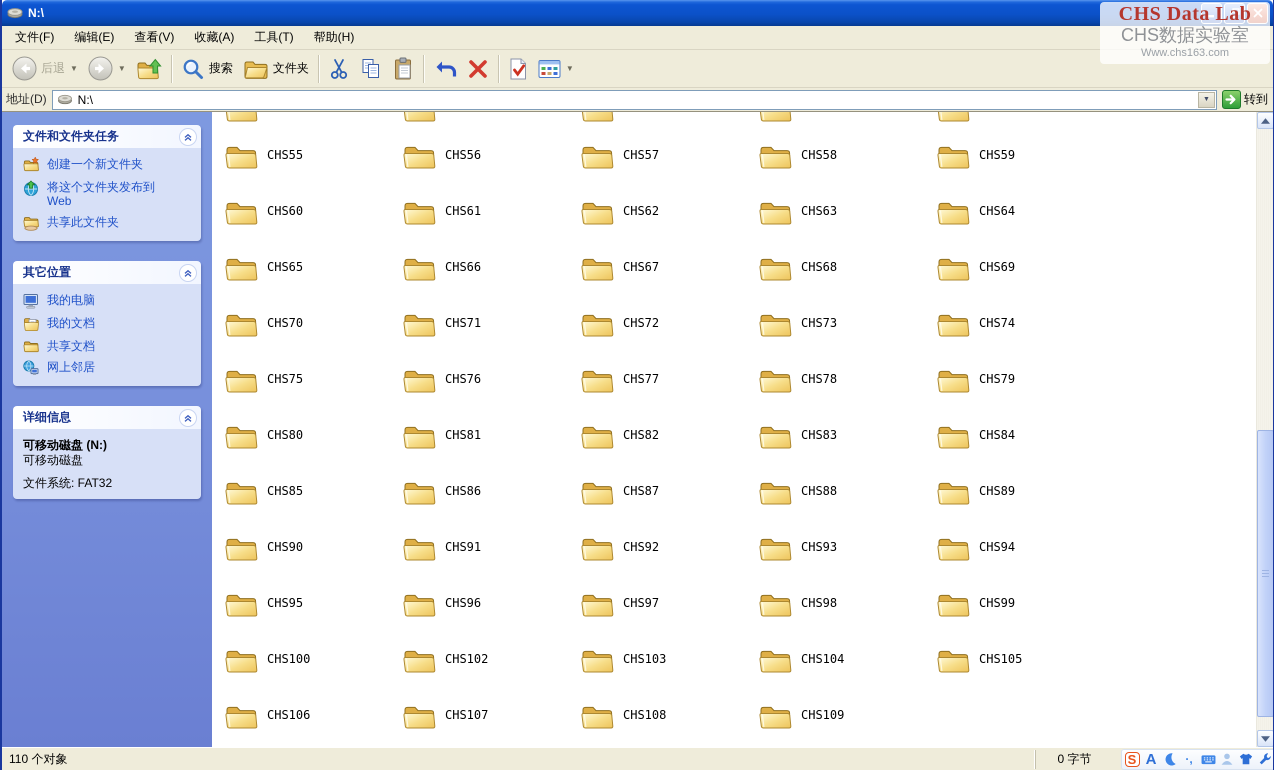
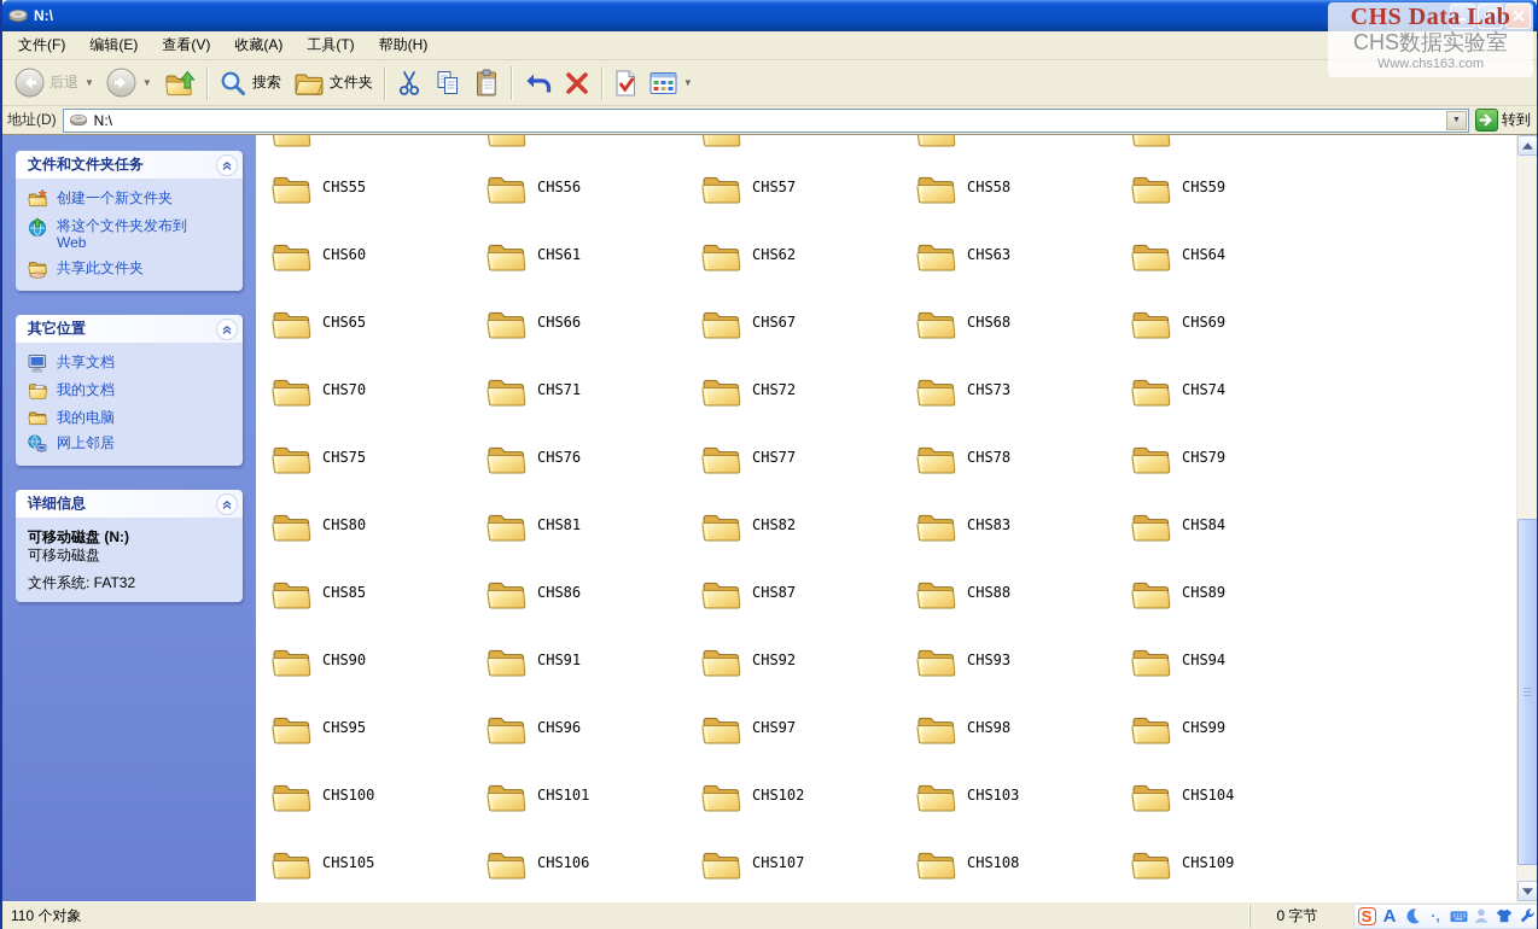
  N:\
  CHS Data Lab
  CHS数据实验室
  Www.chs163.com
  文件(F)
  编辑(E)
  查看(V)
  收藏(A)
  工具(T)
  帮助(H)
  后退
  ▼
  ▼
  搜索
  文件夹
  ▼
  地址(D)
  N:\
  转到
  文件和文件夹任务
  创建一个新文件夹
  将这个文件夹发布到 Web
  共享此文件夹
  其它位置
- 我的电脑
+ 共享文档
  我的文档
- 共享文档
+ 我的电脑
  网上邻居
  详细信息
  可移动磁盘 (N:)
  可移动磁盘
  文件系统: FAT32
  CHS55
  CHS56
  CHS57
  CHS58
  CHS59
  CHS60
  CHS61
  CHS62
  CHS63
  CHS64
  CHS65
  CHS66
  CHS67
  CHS68
  CHS69
  CHS70
  CHS71
  CHS72
  CHS73
  CHS74
  CHS75
  CHS76
  CHS77
  CHS78
  CHS79
  CHS80
  CHS81
  CHS82
  CHS83
  CHS84
  CHS85
  CHS86
  CHS87
  CHS88
  CHS89
  CHS90
  CHS91
  CHS92
  CHS93
  CHS94
  CHS95
  CHS96
  CHS97
  CHS98
  CHS99
  CHS100
+ CHS101
  CHS102
  CHS103
  CHS104
  CHS105
  CHS106
  CHS107
  CHS108
  CHS109
  110 个对象
  0 字节
  S
  A
  ·,
